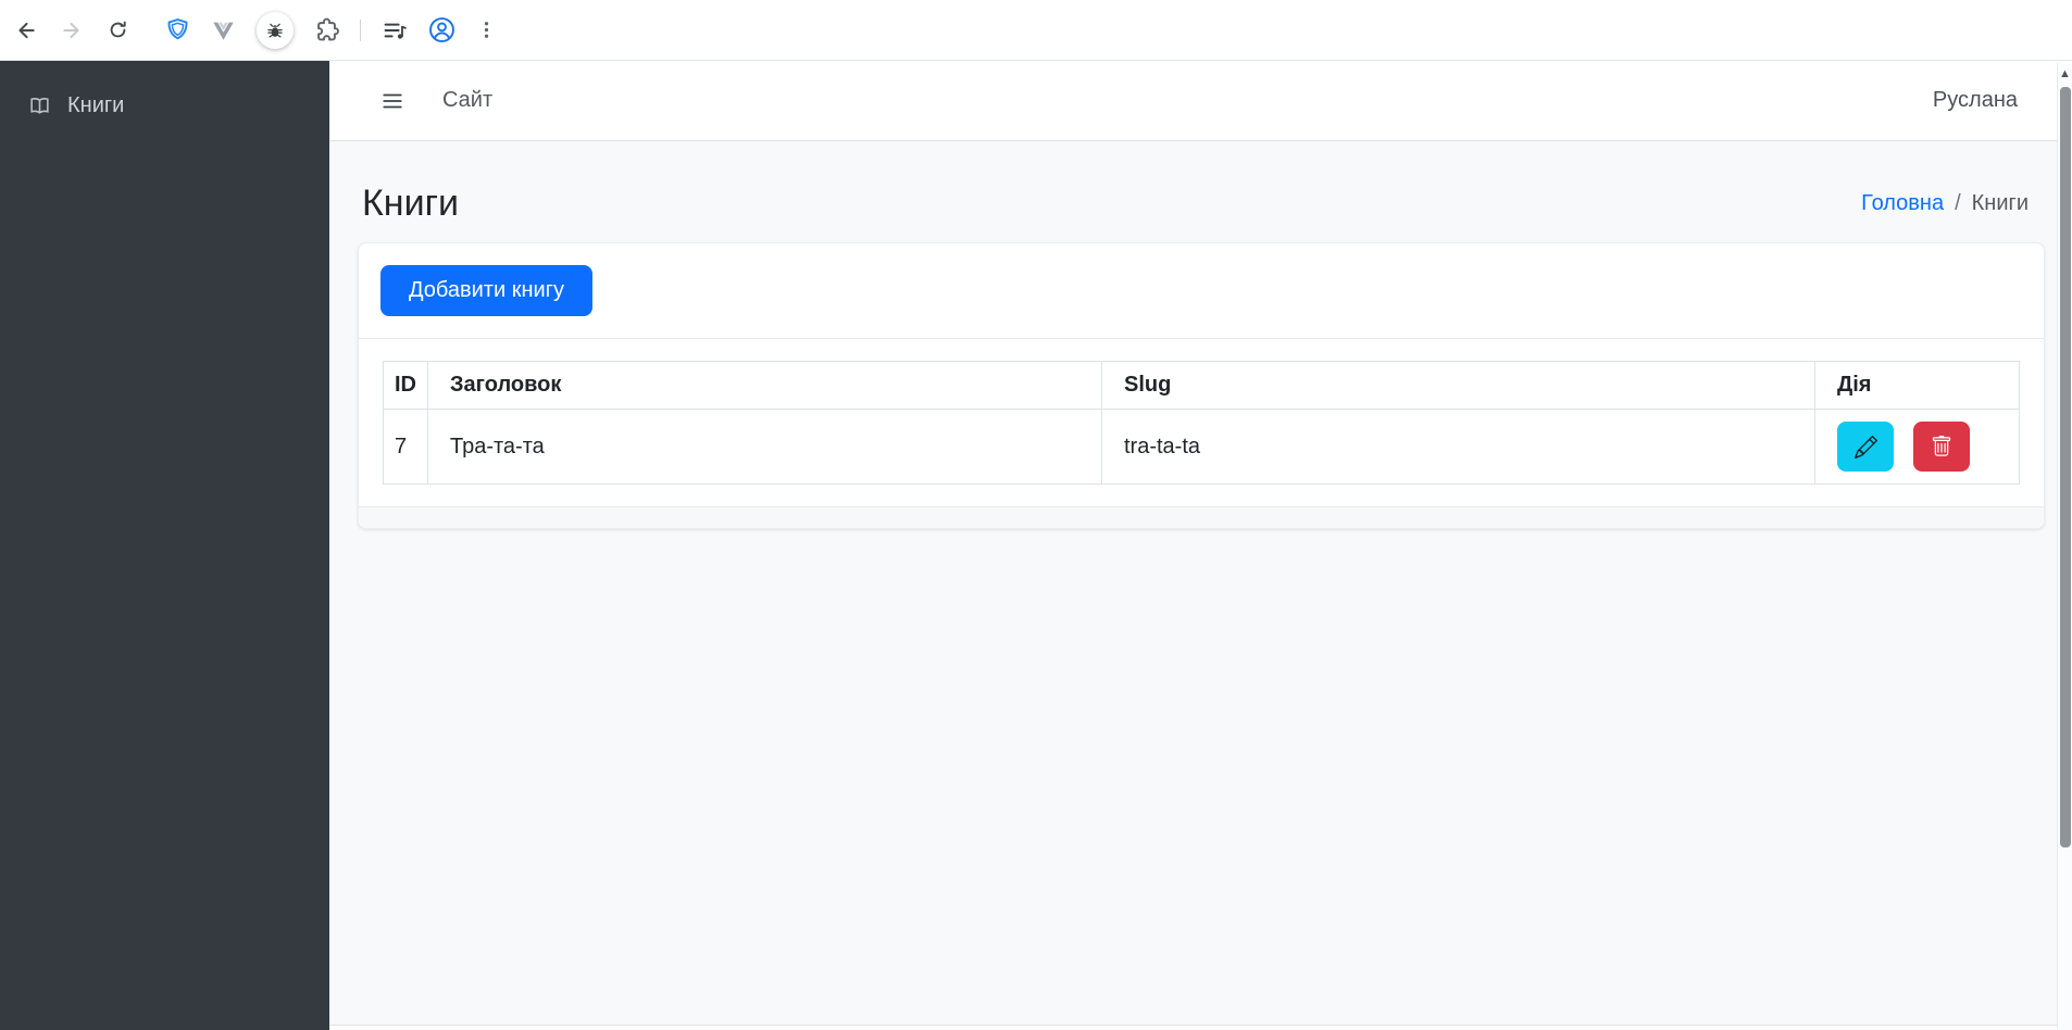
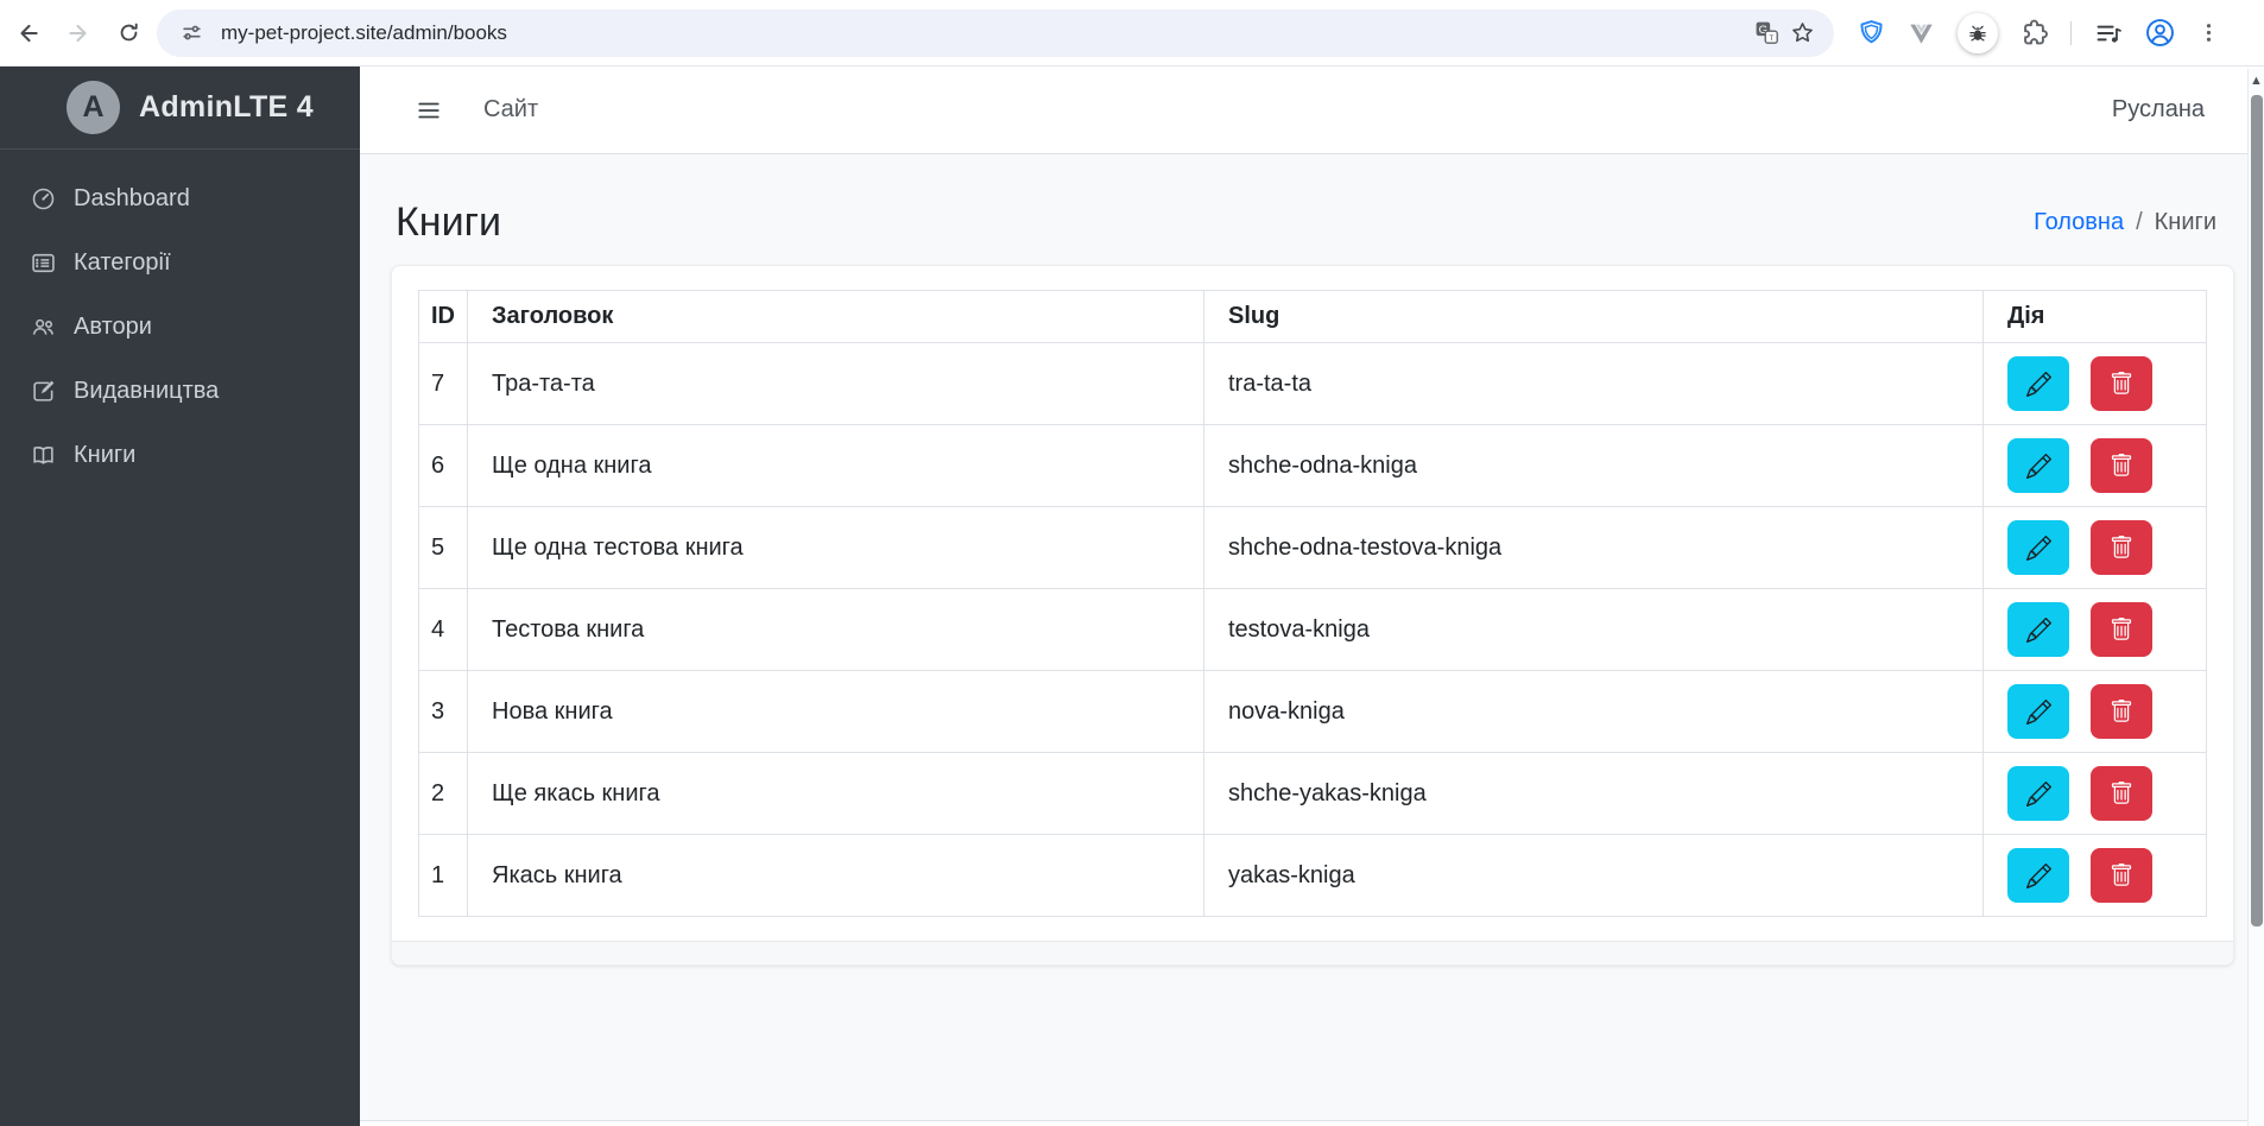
+ my-pet-project.site/admin/books
+ G
+ т
+ A
+ AdminLTE 4
+ Dashboard
+ Категорії
+ Автори
+ Видавництва
  Книги
  Сайт
  Руслана
  Книги
  Головна
  /
  Книги
- Добавити книгу
  ID	Заголовок	Slug	Дія
  7	Тра-та-та	tra-ta-ta
+ 6	Ще одна книга	shche-odna-kniga
+ 5	Ще одна тестова книга	shche-odna-testova-kniga
+ 4	Тестова книга	testova-kniga
+ 3	Нова книга	nova-kniga
+ 2	Ще якась книга	shche-yakas-kniga
+ 1	Якась книга	yakas-kniga
  ▲
